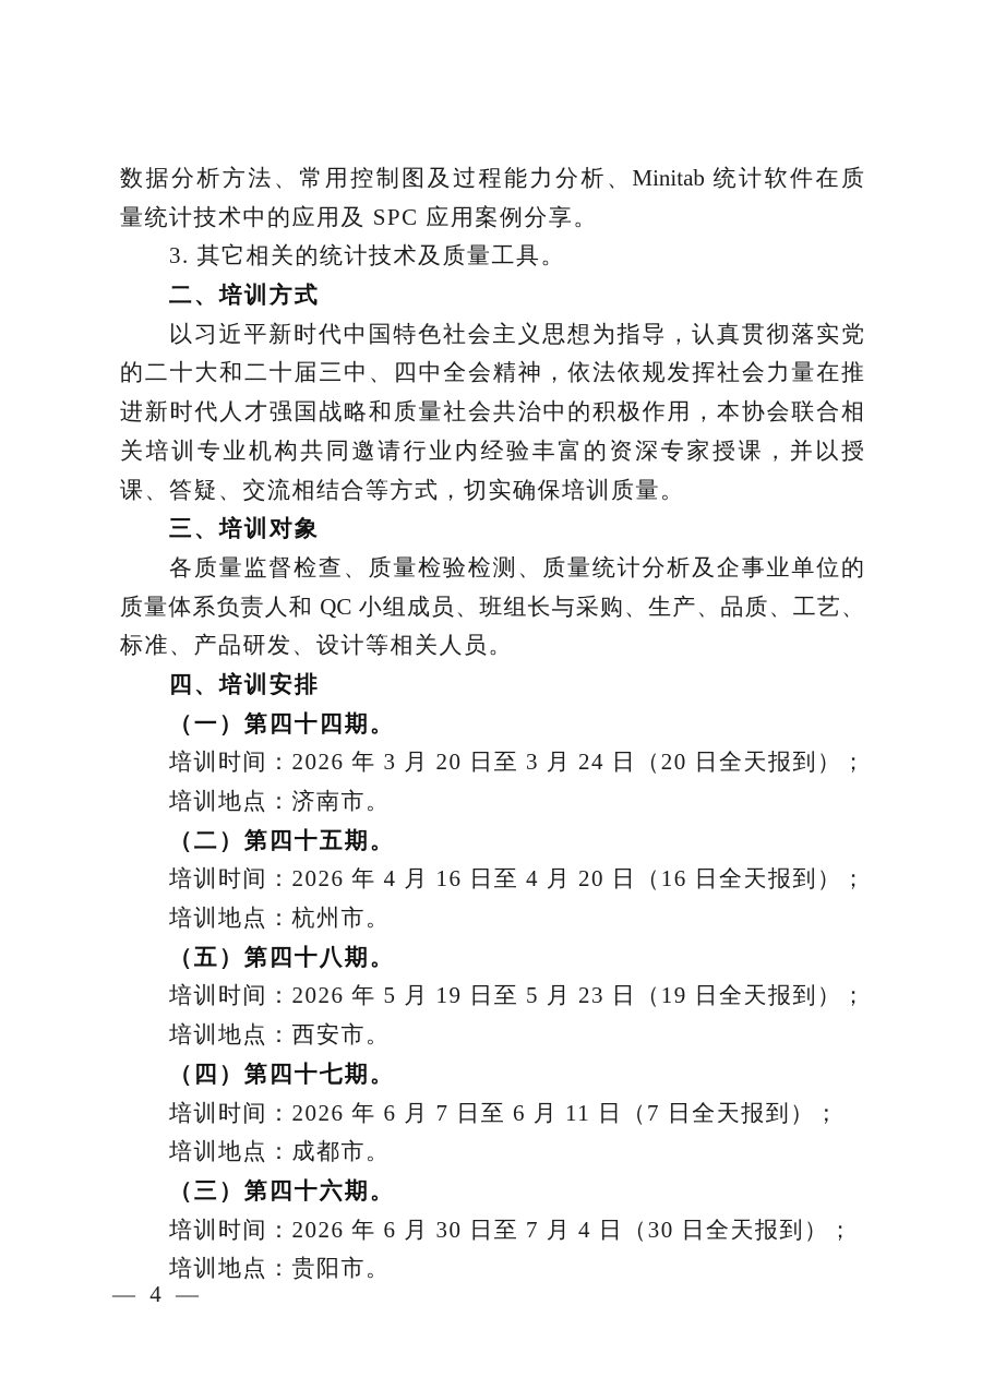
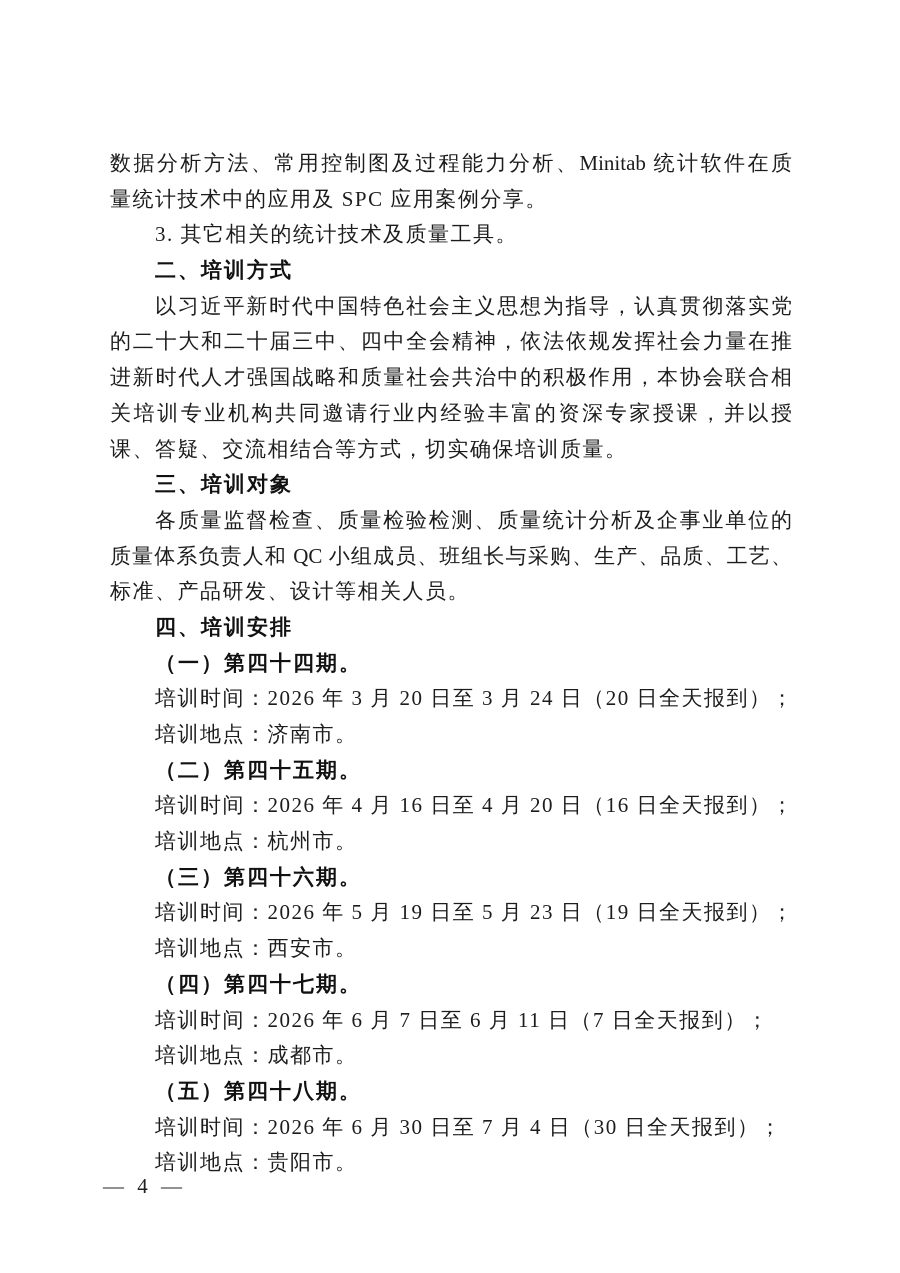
  数据分析方法、常用控制图及过程能力分析、Minitab 统计软件在质
  量统计技术中的应用及 SPC 应用案例分享。
  3. 其它相关的统计技术及质量工具。
  二、培训方式
  以习近平新时代中国特色社会主义思想为指导，认真贯彻落实党
  的二十大和二十届三中、四中全会精神，依法依规发挥社会力量在推
  进新时代人才强国战略和质量社会共治中的积极作用，本协会联合相
  关培训专业机构共同邀请行业内经验丰富的资深专家授课，并以授
  课、答疑、交流相结合等方式，切实确保培训质量。
  三、培训对象
  各质量监督检查、质量检验检测、质量统计分析及企事业单位的
  质量体系负责人和 QC 小组成员、班组长与采购、生产、品质、工艺、
  标准、产品研发、设计等相关人员。
  四、培训安排
  （一）第四十四期。
  培训时间：2026 年 3 月 20 日至 3 月 24 日（20 日全天报到）；
  培训地点：济南市。
  （二）第四十五期。
  培训时间：2026 年 4 月 16 日至 4 月 20 日（16 日全天报到）；
  培训地点：杭州市。
- （五）第四十八期。
+ （三）第四十六期。
  培训时间：2026 年 5 月 19 日至 5 月 23 日（19 日全天报到）；
  培训地点：西安市。
  （四）第四十七期。
  培训时间：2026 年 6 月 7 日至 6 月 11 日（7 日全天报到）；
  培训地点：成都市。
- （三）第四十六期。
+ （五）第四十八期。
  培训时间：2026 年 6 月 30 日至 7 月 4 日（30 日全天报到）；
  培训地点：贵阳市。
  — 4 —
